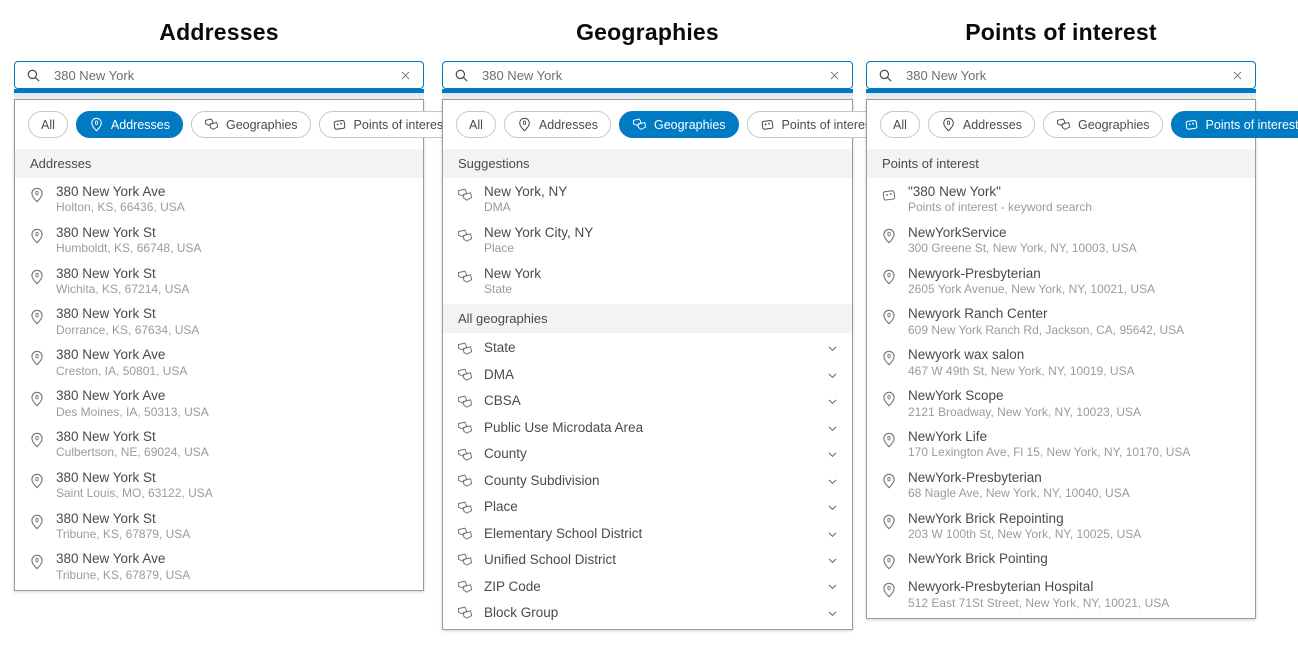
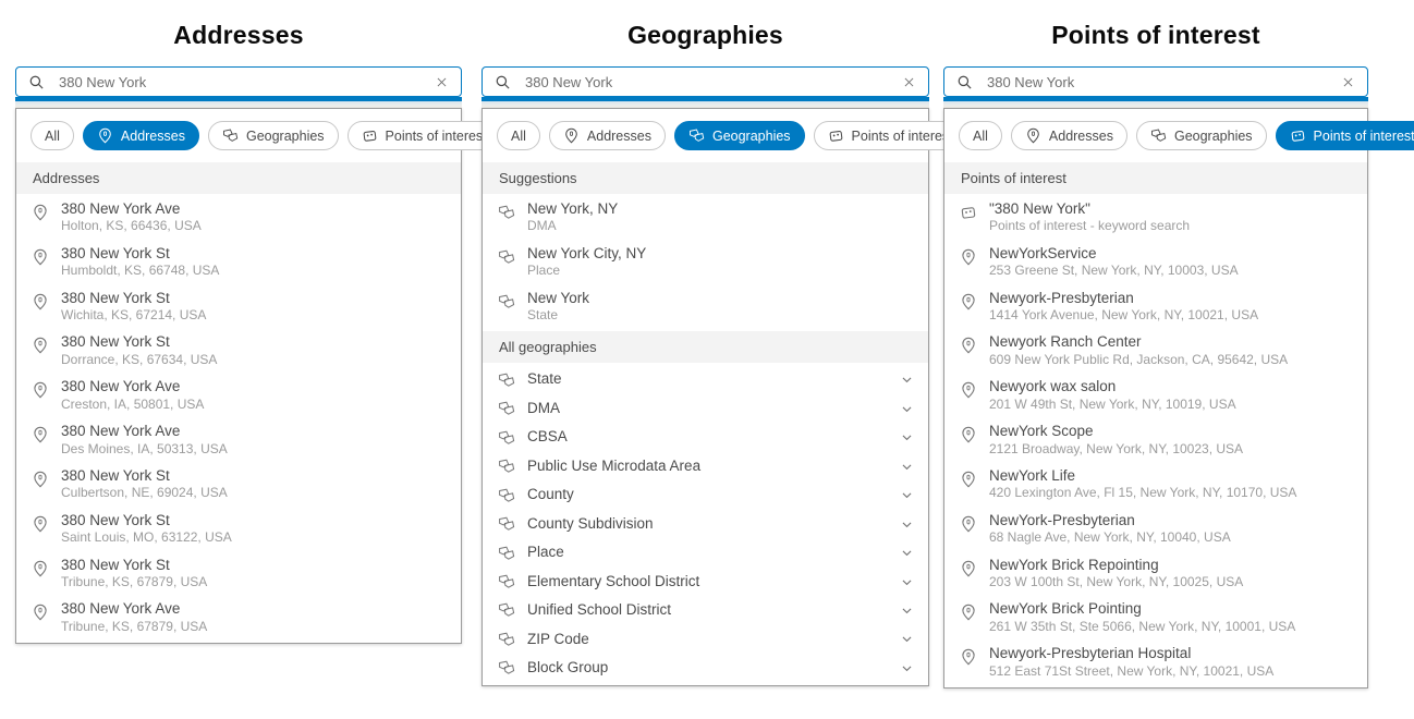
  Addresses
  380 New York
  All
  Addresses
  Geographies
  Points of interes
  Addresses
  380 New York Ave
  Holton, KS, 66436, USA
  380 New York St
  Humboldt, KS, 66748, USA
  380 New York St
  Wichita, KS, 67214, USA
  380 New York St
  Dorrance, KS, 67634, USA
  380 New York Ave
  Creston, IA, 50801, USA
  380 New York Ave
  Des Moines, IA, 50313, USA
  380 New York St
  Culbertson, NE, 69024, USA
  380 New York St
  Saint Louis, MO, 63122, USA
  380 New York St
  Tribune, KS, 67879, USA
  380 New York Ave
  Tribune, KS, 67879, USA
  Geographies
  380 New York
  All
  Addresses
  Geographies
  Points of intere
  Suggestions
  New York, NY
  DMA
  New York City, NY
  Place
  New York
  State
  All geographies
  State
  DMA
  CBSA
  Public Use Microdata Area
  County
  County Subdivision
  Place
  Elementary School District
  Unified School District
  ZIP Code
  Block Group
  Points of interest
  380 New York
  All
  Addresses
  Geographies
  Points of interest
  Points of interest
  "380 New York"
  Points of interest - keyword search
  NewYorkService
- 300 Greene St, New York, NY, 10003, USA
+ 253 Greene St, New York, NY, 10003, USA
  Newyork-Presbyterian
- 2605 York Avenue, New York, NY, 10021, USA
+ 1414 York Avenue, New York, NY, 10021, USA
  Newyork Ranch Center
- 609 New York Ranch Rd, Jackson, CA, 95642, USA
+ 609 New York Public Rd, Jackson, CA, 95642, USA
  Newyork wax salon
- 467 W 49th St, New York, NY, 10019, USA
+ 201 W 49th St, New York, NY, 10019, USA
  NewYork Scope
  2121 Broadway, New York, NY, 10023, USA
  NewYork Life
- 170 Lexington Ave, Fl 15, New York, NY, 10170, USA
+ 420 Lexington Ave, Fl 15, New York, NY, 10170, USA
  NewYork-Presbyterian
  68 Nagle Ave, New York, NY, 10040, USA
  NewYork Brick Repointing
  203 W 100th St, New York, NY, 10025, USA
  NewYork Brick Pointing
+ 261 W 35th St, Ste 5066, New York, NY, 10001, USA
  Newyork-Presbyterian Hospital
  512 East 71St Street, New York, NY, 10021, USA
